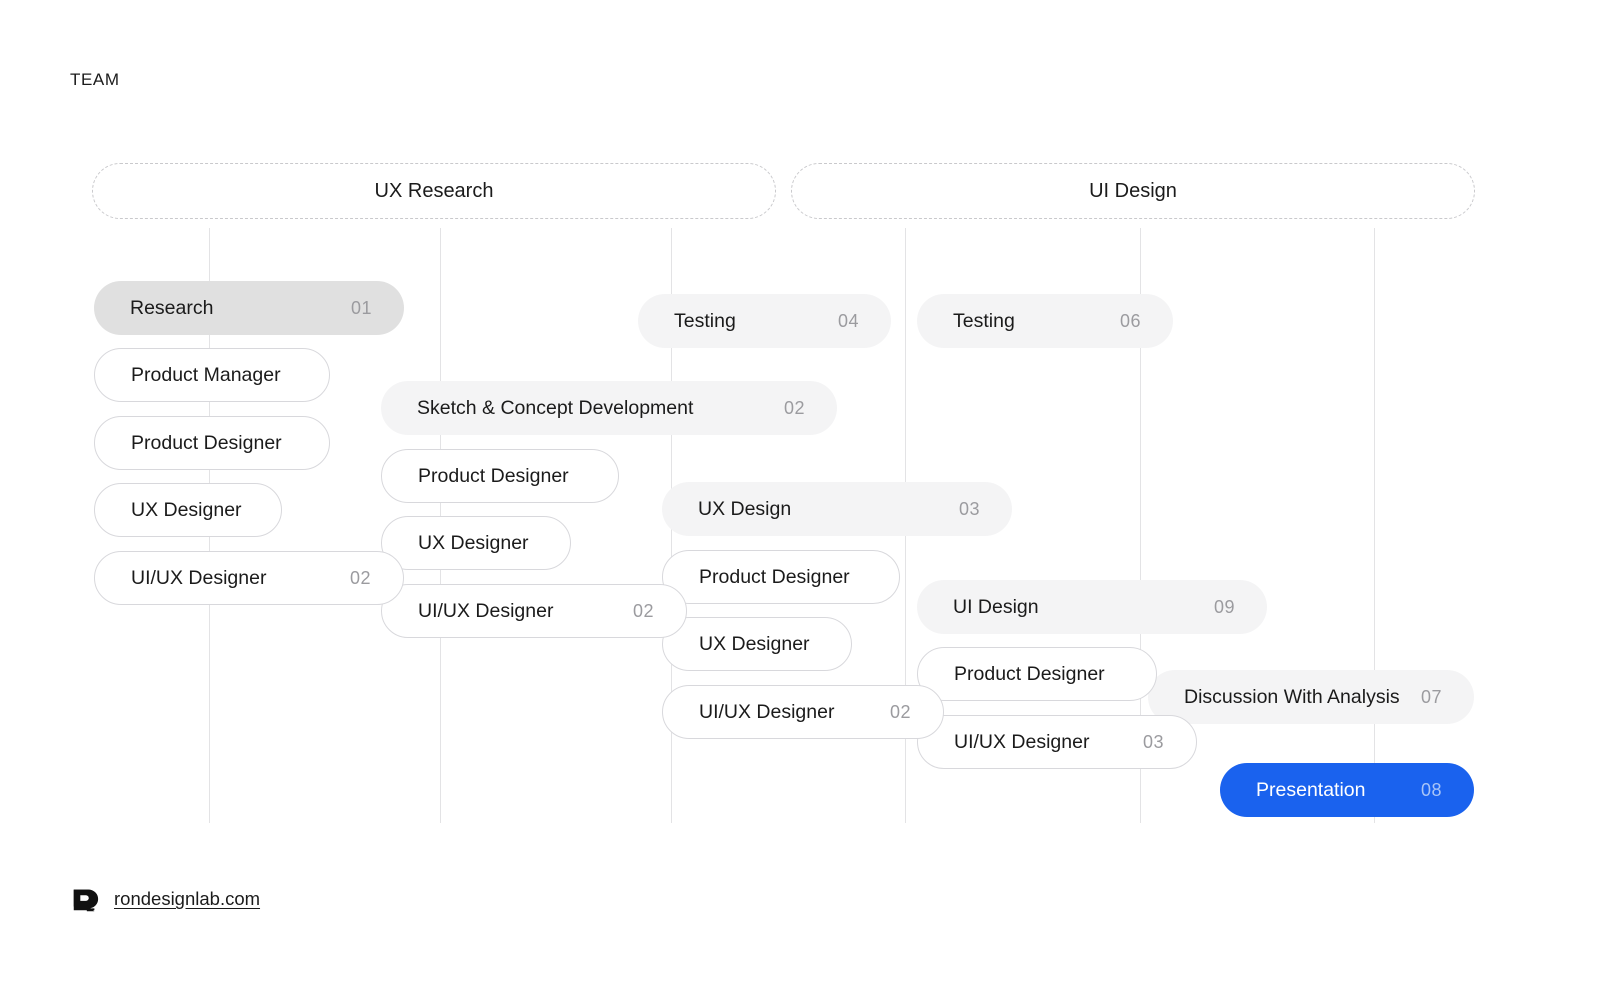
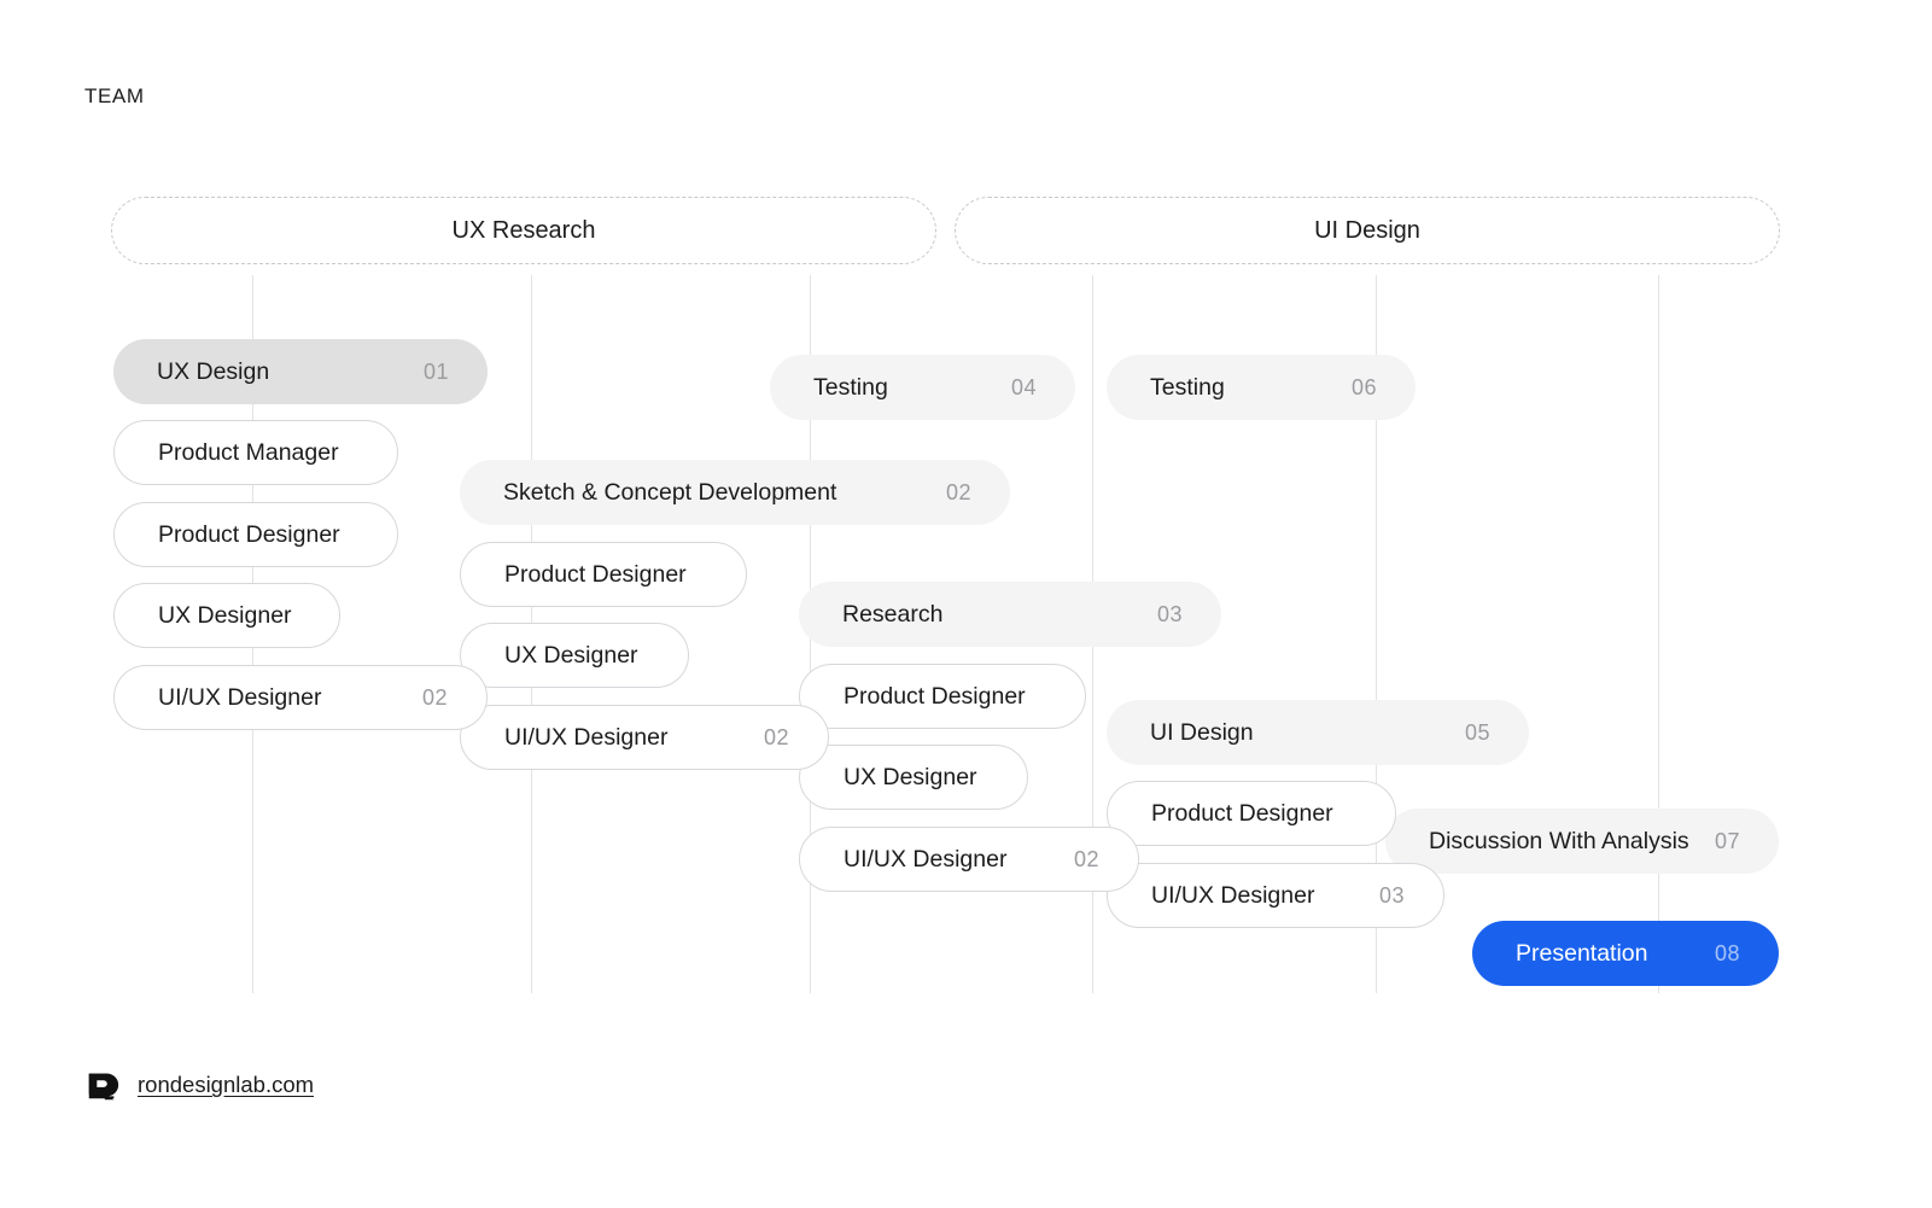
  TEAM
  UX Research
  UI Design
- Research
+ UX Design
  01
  Product Manager
  Product Designer
  UX Designer
  UI/UX Designer
  02
  Sketch & Concept Development
  02
  Product Designer
  UX Designer
  UI/UX Designer
  02
  Testing
  04
- UX Design
+ Research
  03
  Product Designer
  UX Designer
  UI/UX Designer
  02
  Testing
  06
  UI Design
- 09
+ 05
  Product Designer
  UI/UX Designer
  03
  Discussion With Analysis
  07
  Presentation
  08
  rondesignlab.com
